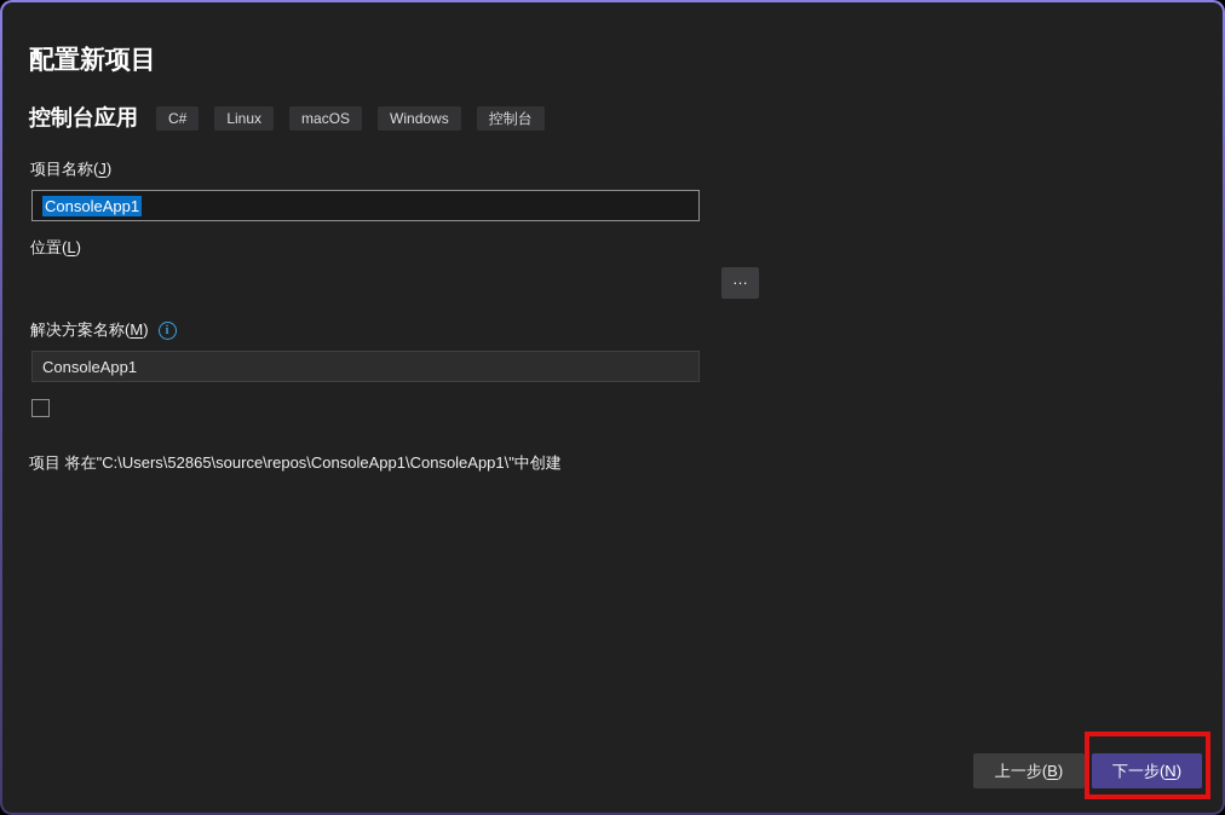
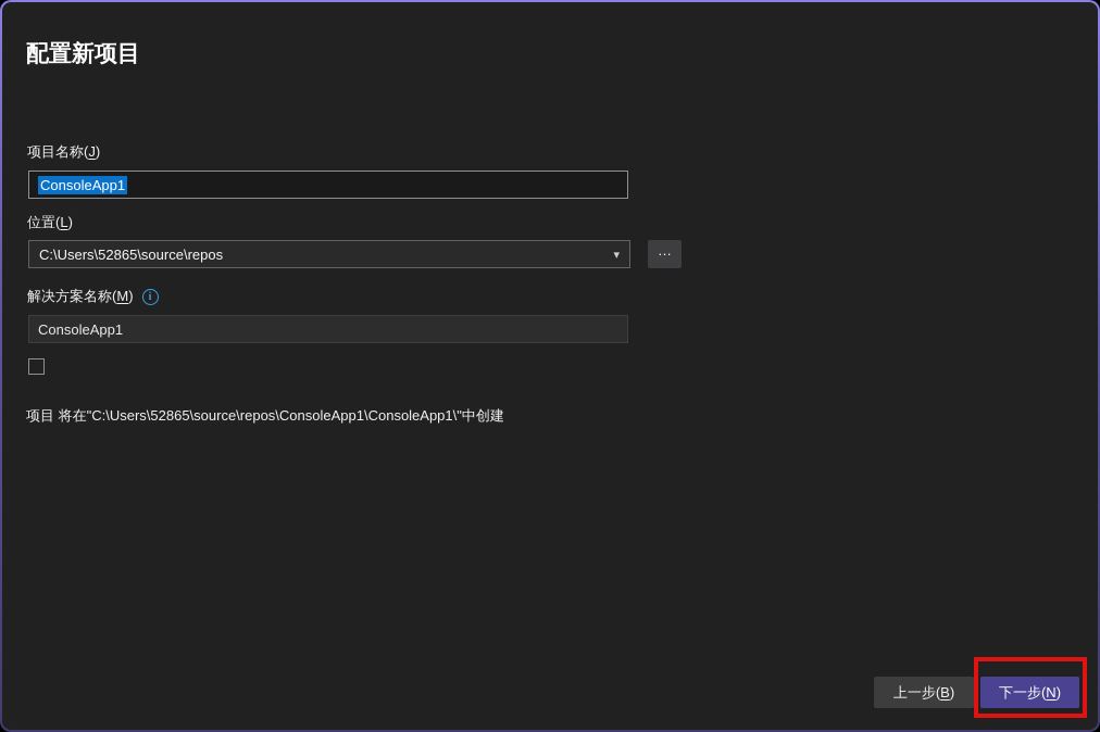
  配置新项目
- 控制台应用
- C#
- Linux
- macOS
- Windows
- 控制台
  项目名称(J)
  ConsoleApp1
  位置(L)
+ C:\Users\52865\source\repos
+ ▾
  …
  解决方案名称(M)
  i
  ConsoleApp1
  项目 将在"C:\Users\52865\source\repos\ConsoleApp1\ConsoleApp1\"中创建
  上一步(B)
  下一步(N)
